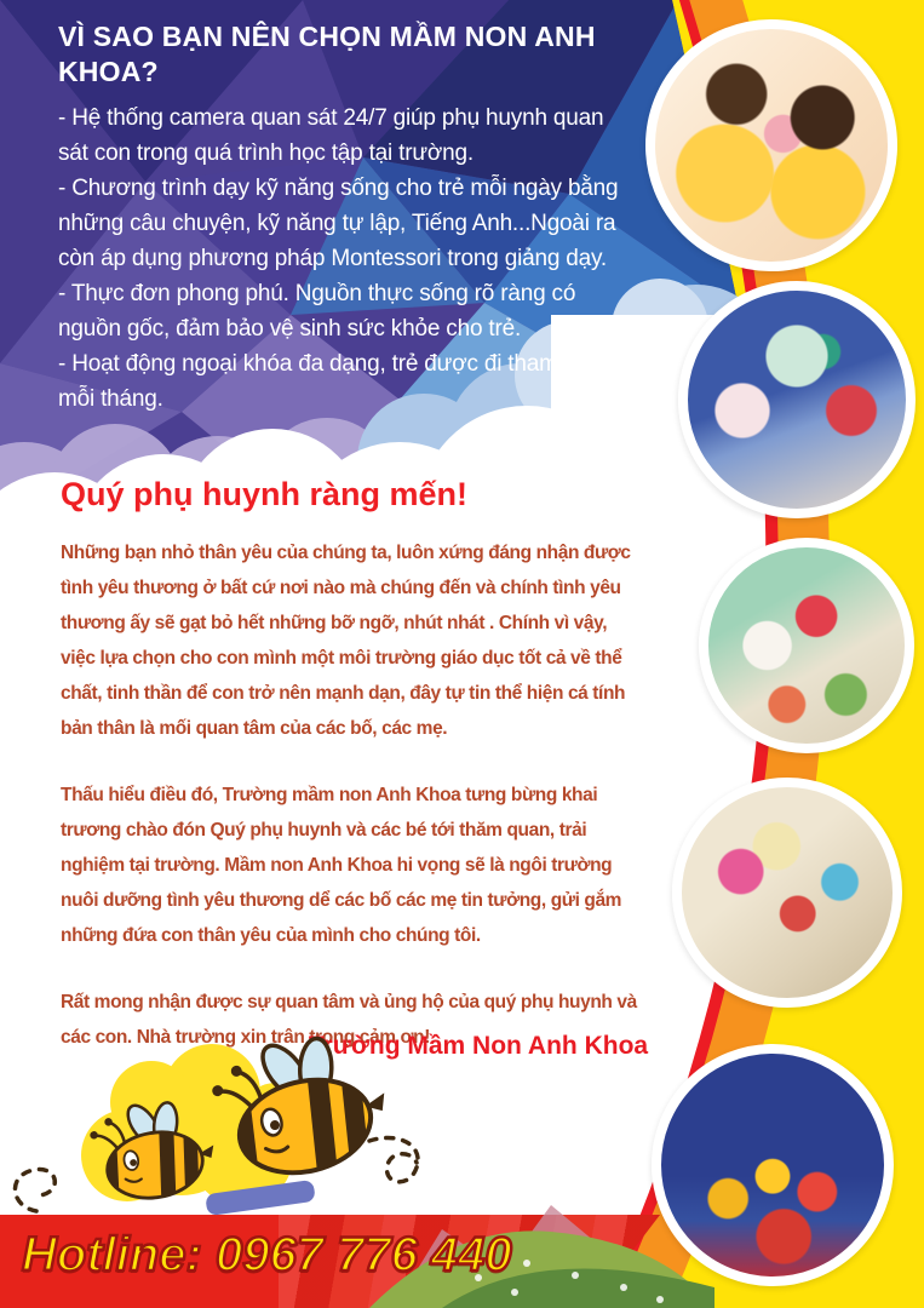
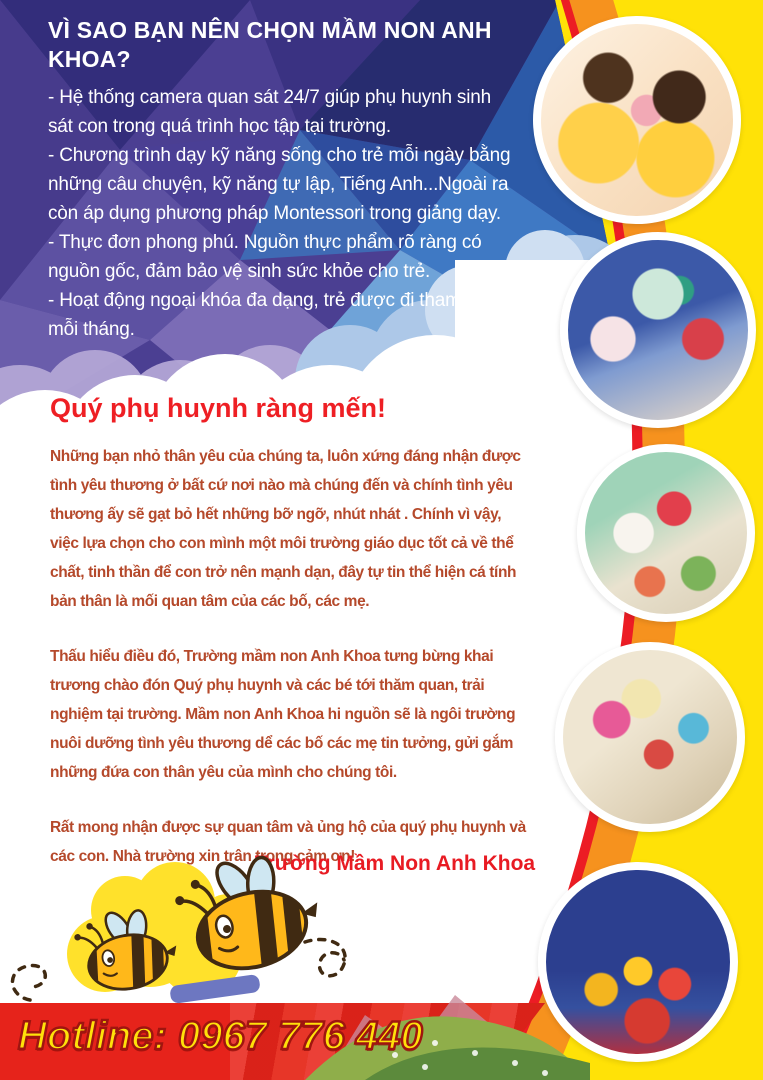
  VÌ SAO BẠN NÊN CHỌN MẦM NON ANH KHOA?
- - Hệ thống camera quan sát 24/7 giúp phụ huynh quan sát con trong quá trình học tập tại trường.
+ - Hệ thống camera quan sát 24/7 giúp phụ huynh sinh sát con trong quá trình học tập tại trường.
  - Chương trình dạy kỹ năng sống cho trẻ mỗi ngày bằng những câu chuyện, kỹ năng tự lập, Tiếng Anh...Ngoài ra còn áp dụng phương pháp Montessori trong giảng dạy.
- - Thực đơn phong phú. Nguồn thực sống rõ ràng có nguồn gốc, đảm bảo vệ sinh sức khỏe cho trẻ.
+ - Thực đơn phong phú. Nguồn thực phẩm rõ ràng có nguồn gốc, đảm bảo vệ sinh sức khỏe cho trẻ.
  - Hoạt động ngoại khóa đa dạng, trẻ được đi tham quan mỗi tháng.
  Quý phụ huynh ràng mến!
  Những bạn nhỏ thân yêu của chúng ta, luôn xứng đáng nhận được tình yêu thương ở bất cứ nơi nào mà chúng đến và chính tình yêu thương ấy sẽ gạt bỏ hết những bỡ ngỡ, nhút nhát . Chính vì vậy, việc lựa chọn cho con mình một môi trường giáo dục tốt cả về thể chất, tinh thần để con trở nên mạnh dạn, đây tự tin thể hiện cá tính bản thân là mối quan tâm của các bố, các mẹ.
- Thấu hiểu điều đó, Trường mầm non Anh Khoa tưng bừng khai trương chào đón Quý phụ huynh và các bé tới thăm quan, trải nghiệm tại trường. Mầm non Anh Khoa hi vọng sẽ là ngôi trường nuôi dưỡng tình yêu thương dể các bố các mẹ tin tưởng, gửi gắm những đứa con thân yêu của mình cho chúng tôi.
+ Thấu hiểu điều đó, Trường mầm non Anh Khoa tưng bừng khai trương chào đón Quý phụ huynh và các bé tới thăm quan, trải nghiệm tại trường. Mầm non Anh Khoa hi nguồn sẽ là ngôi trường nuôi dưỡng tình yêu thương dể các bố các mẹ tin tưởng, gửi gắm những đứa con thân yêu của mình cho chúng tôi.
  Rất mong nhận được sự quan tâm và ủng hộ của quý phụ huynh và các con. Nhà trường xin trânọng cảm ơn!
  ường Mầm Non Anh Khoa
  Hotline: 0967 776 44
